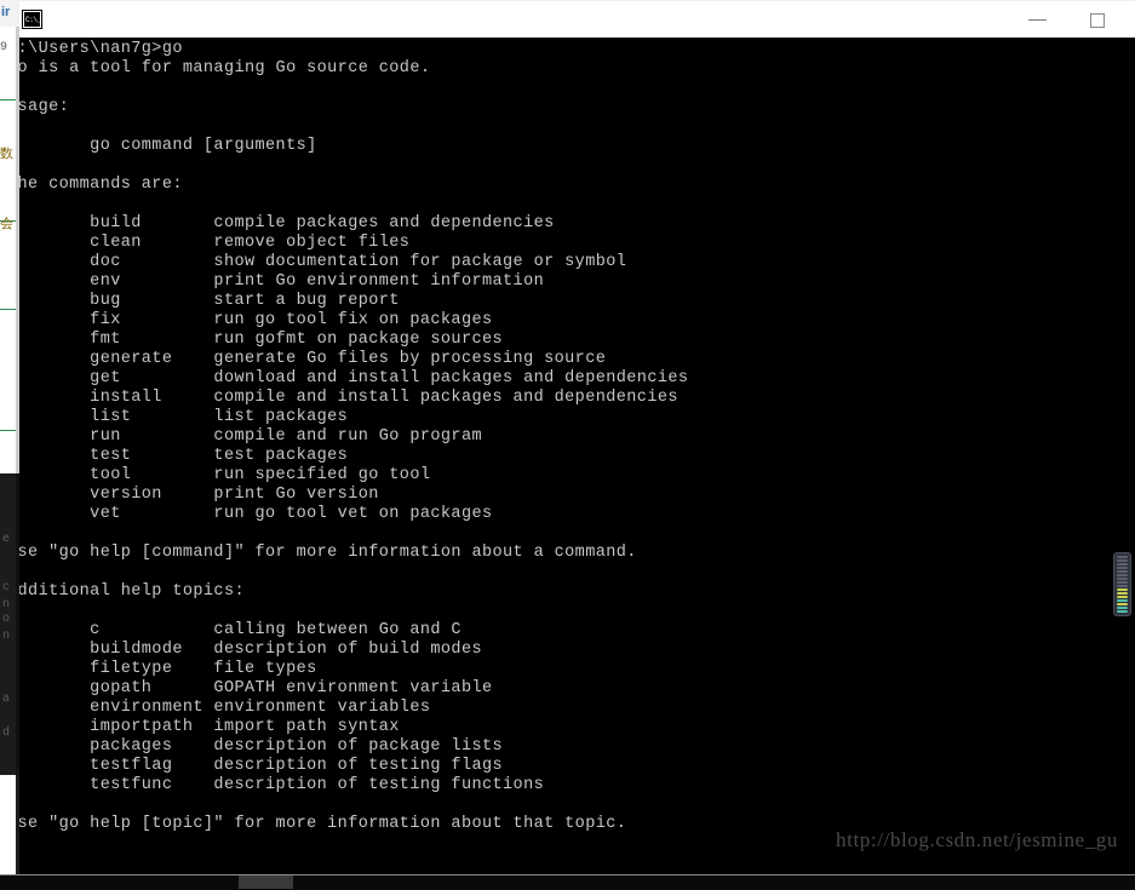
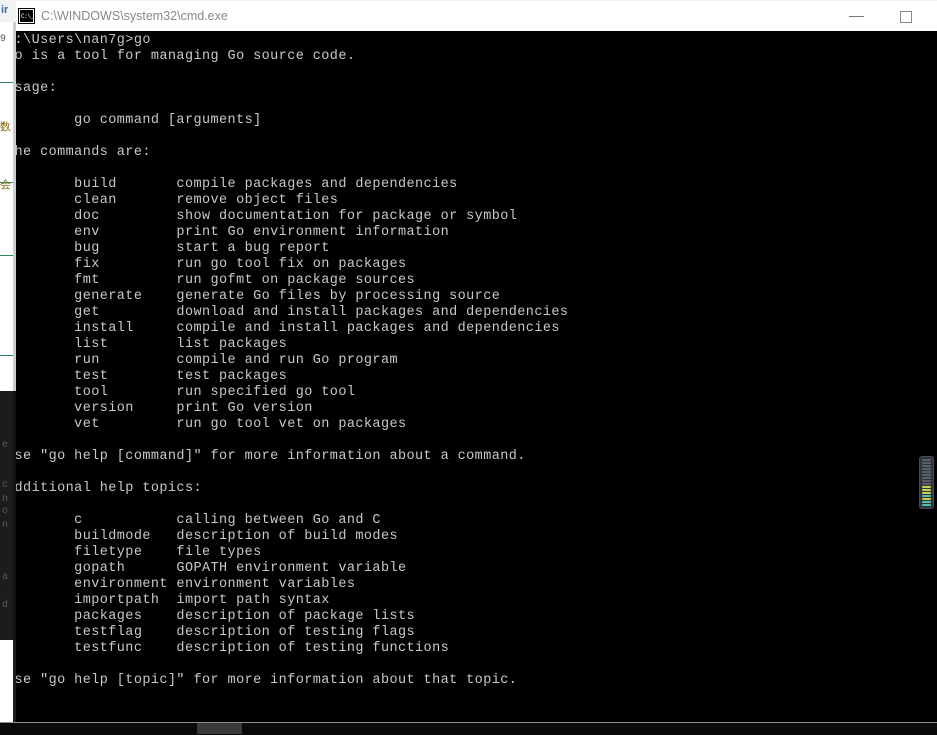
  ir
  9
  数
  会
  e
  o
  n
  a
  c
  n
  d
+ C:\WINDOWS\system32\cmd.exe
  :\Users\nan7g>go
  o is a tool for managing Go source code.
  sage:
  go command [arguments]
  he commands are:
  build compile packages and dependencies
  clean remove object files
  doc show documentation for package or symbol
  env print Go environment information
  bug start a bug report
  fix run go tool fix on packages
  fmt run gofmt on package sources
  generate generate Go files by processing source
  get download and install packages and dependencies
  install compile and install packages and dependencies
  list list packages
  run compile and run Go program
  test test packages
  tool run specified go tool
  version print Go version
  vet run go tool vet on packages
  se "go help [command]" for more information about a command.
  dditional help topics:
  c calling between Go and C
  buildmode description of build modes
  filetype file types
  gopath GOPATH environment variable
  environment environment variables
  importpath import path syntax
  packages description of package lists
  testflag description of testing flags
  testfunc description of testing functions
  se "go help [topic]" for more information about that topic.
- http://blog.csdn.net/jesmine_gu
